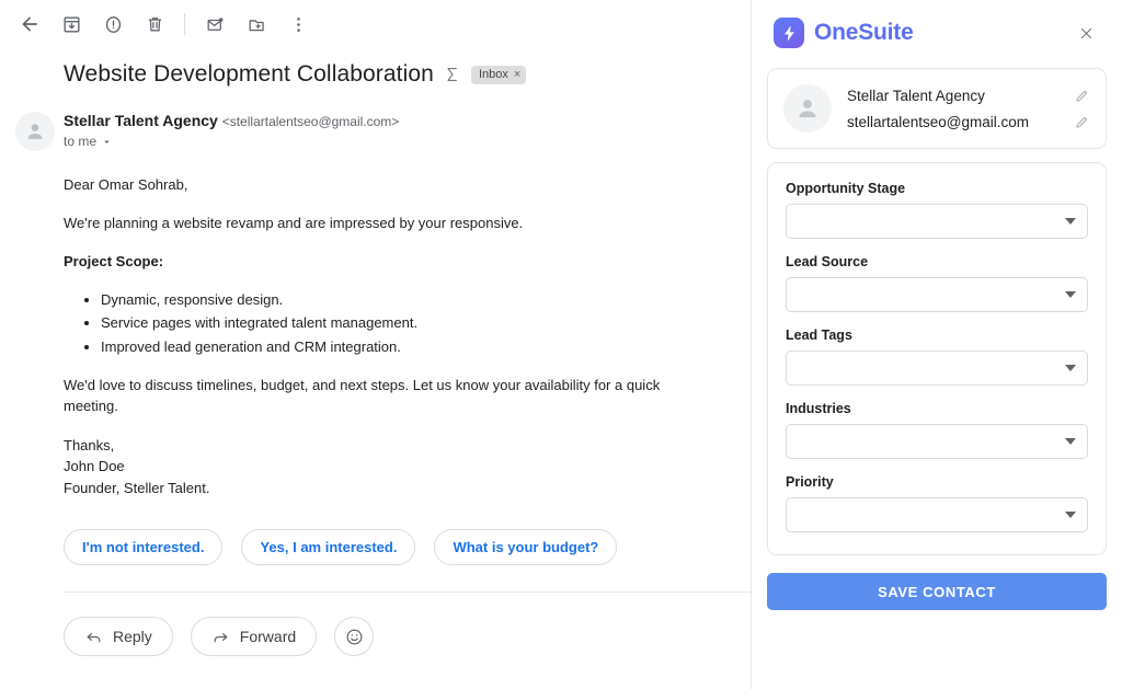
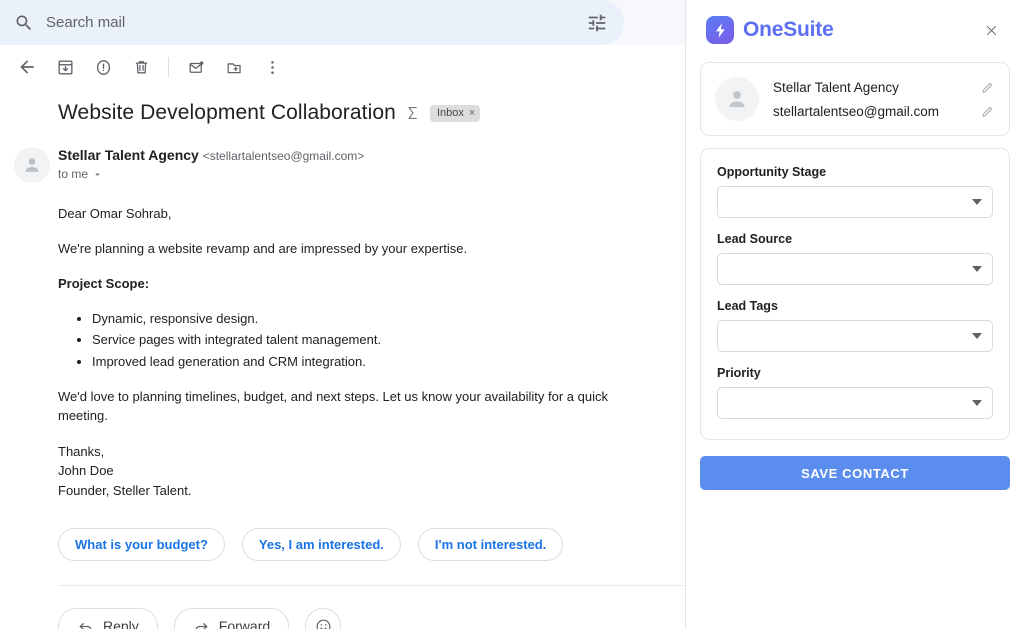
+ Search mail
  Website Development Collaboration
  Inbox
  ×
  Stellar Talent Agency <stellartalentseo@gmail.com>
  to me
  Dear Omar Sohrab,
- We're planning a website revamp and are impressed by your responsive.
+ We're planning a website revamp and are impressed by your expertise.
  Project Scope:
  Dynamic, responsive design.
  Service pages with integrated talent management.
  Improved lead generation and CRM integration.
- We'd love to discuss timelines, budget, and next steps. Let us know your availability for a quick meeting.
+ We'd love to planning timelines, budget, and next steps. Let us know your availability for a quick meeting.
  Thanks,
  John Doe
  Founder, Steller Talent.
- I'm not interested.
+ What is your budget?
  Yes, I am interested.
- What is your budget?
+ I'm not interested.
  Reply
  Forward
  OneSuite
  Stellar Talent Agency
  stellartalentseo@gmail.com
  Opportunity Stage
  Lead Source
  Lead Tags
- Industries
  Priority
  SAVE CONTACT
